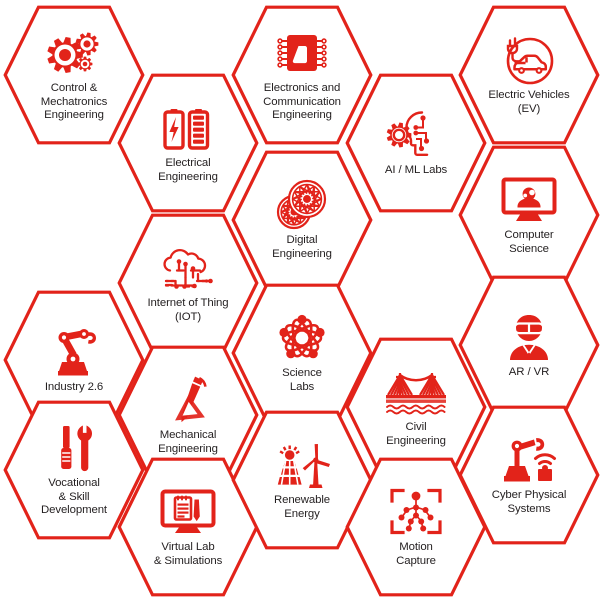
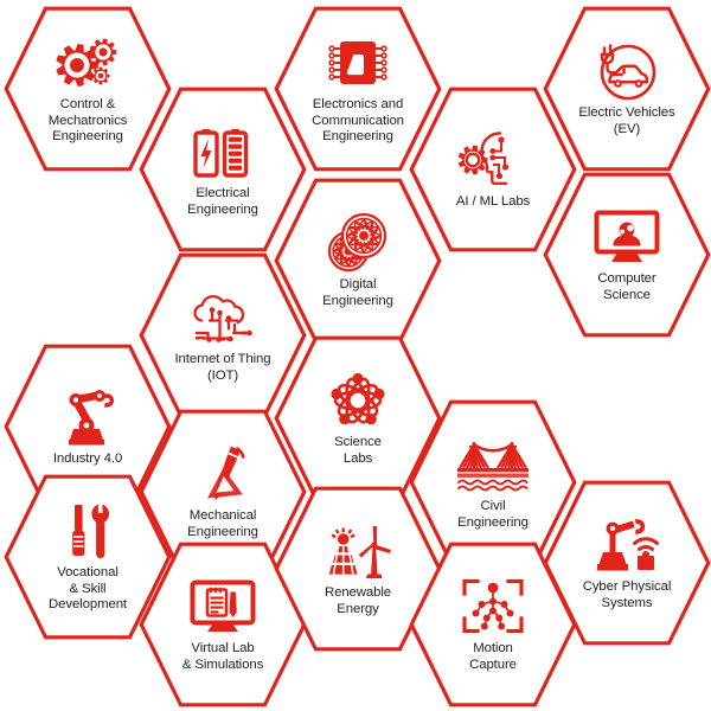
  Control &
  Mechatronics
  Engineering
- Industry 2.6
+ Industry 4.0
  Vocational
  & Skill
  Development
  Electrical
  Engineering
  Internet of Thing
  (IOT)
  Mechanical
  Engineering
  Virtual Lab
  & Simulations
  Electronics and
  Communication
  Engineering
  Digital
  Engineering
  Science
  Labs
  Renewable
  Energy
  AI / ML Labs
  Civil
  Engineering
  Motion
  Capture
  Electric Vehicles
  (EV)
  Computer
  Science
- AR / VR
  Cyber Physical
  Systems
